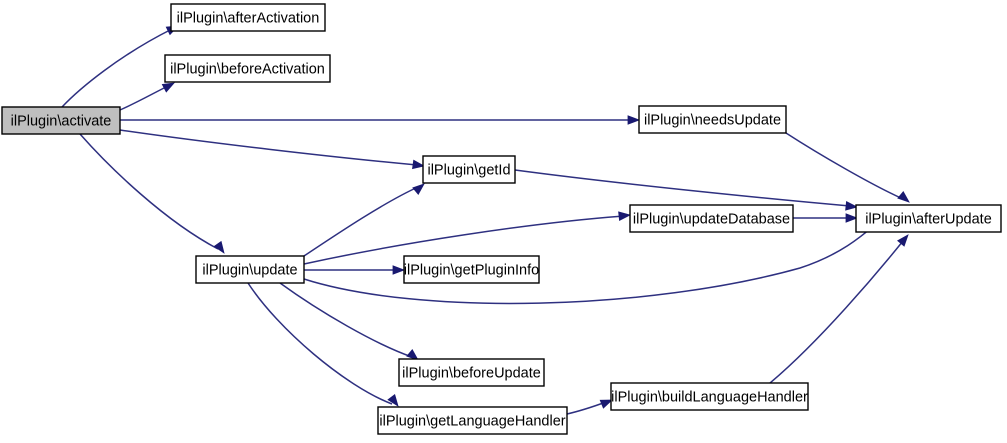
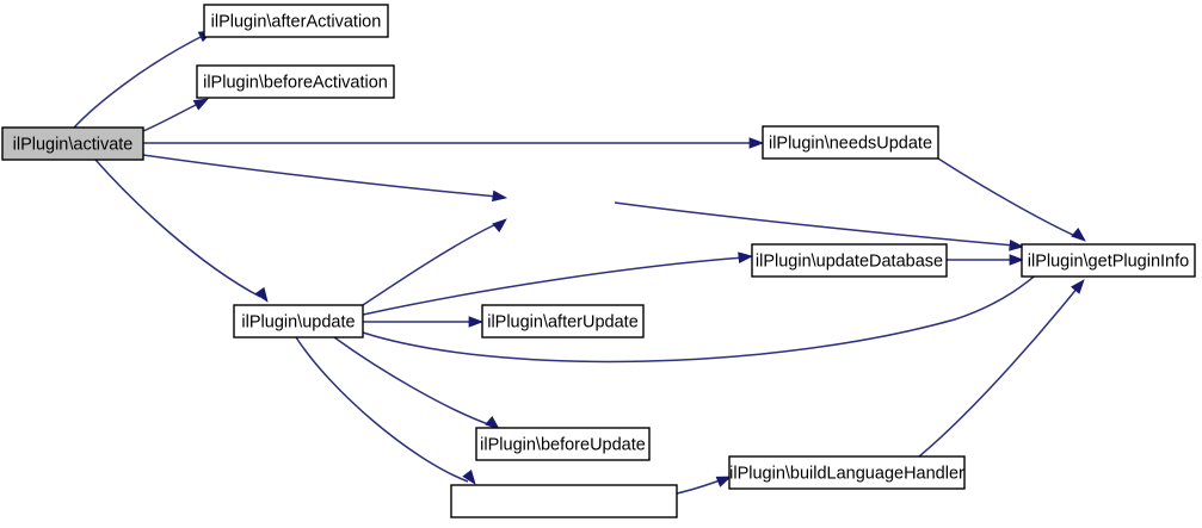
  ilPlugin\activate
  ilPlugin\afterActivation
  ilPlugin\beforeActivation
  ilPlugin\needsUpdate
- ilPlugin\getId
  ilPlugin\updateDatabase
- ilPlugin\afterUpdate
+ ilPlugin\getPluginInfo
  ilPlugin\update
- ilPlugin\getPluginInfo
+ ilPlugin\afterUpdate
  ilPlugin\beforeUpdate
- ilPlugin\getLanguageHandler
  ilPlugin\buildLanguageHandler
